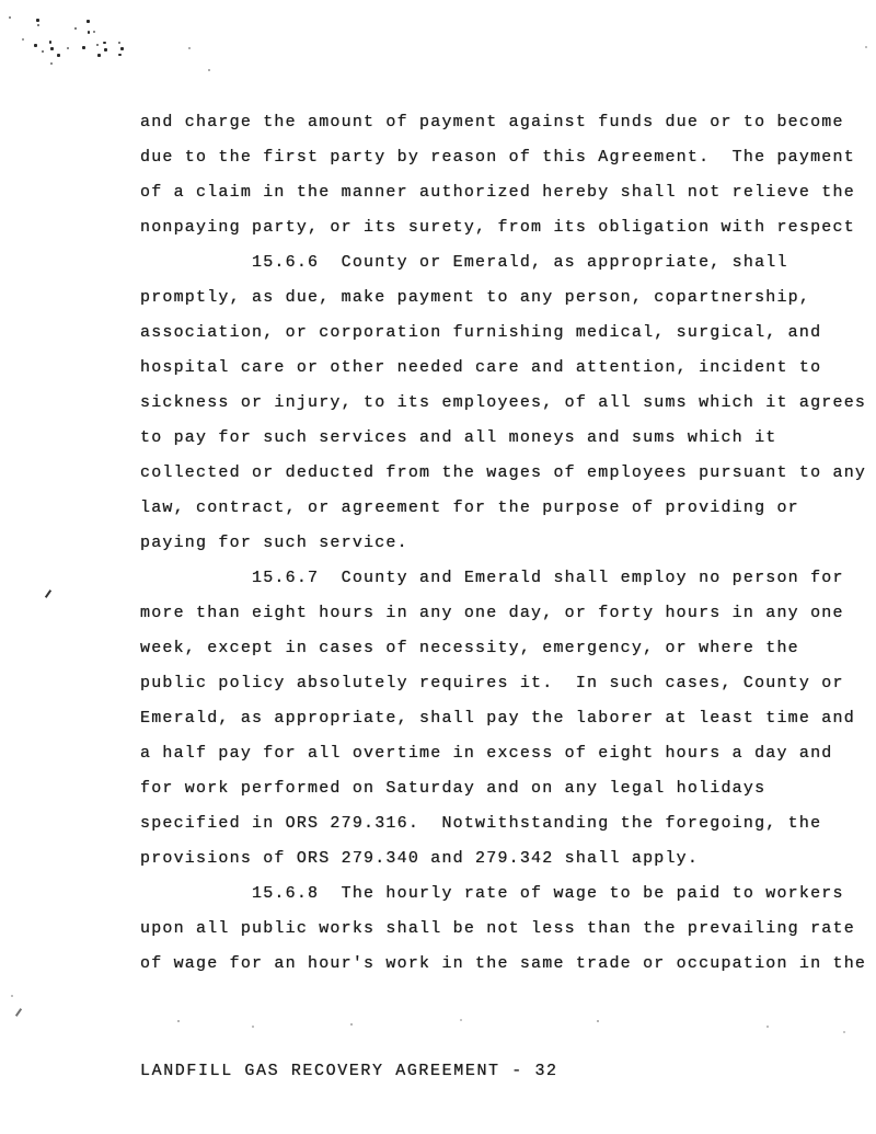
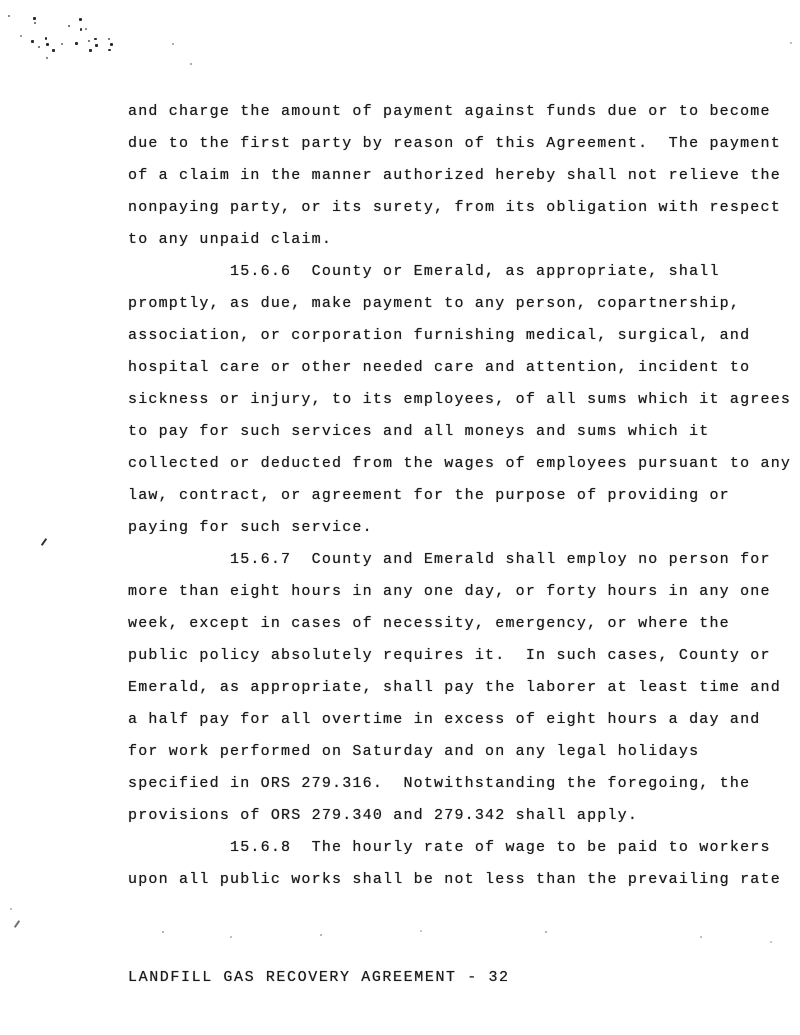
  and charge the amount of payment against funds due or to become
  due to the first party by reason of this Agreement. The payment
  of a claim in the manner authorized hereby shall not relieve the
  nonpaying party, or its surety, from its obligation with respect
+ to any unpaid claim.
  15.6.6 County or Emerald, as appropriate, shall
  promptly, as due, make payment to any person, copartnership,
  association, or corporation furnishing medical, surgical, and
  hospital care or other needed care and attention, incident to
  sickness or injury, to its employees, of all sums which it agrees
  to pay for such services and all moneys and sums which it
  collected or deducted from the wages of employees pursuant to any
  law, contract, or agreement for the purpose of providing or
  paying for such service.
  15.6.7 County and Emerald shall employ no person for
  more than eight hours in any one day, or forty hours in any one
  week, except in cases of necessity, emergency, or where the
  public policy absolutely requires it. In such cases, County or
  Emerald, as appropriate, shall pay the laborer at least time and
  a half pay for all overtime in excess of eight hours a day and
  for work performed on Saturday and on any legal holidays
  specified in ORS 279.316. Notwithstanding the foregoing, the
  provisions of ORS 279.340 and 279.342 shall apply.
  15.6.8 The hourly rate of wage to be paid to workers
  upon all public works shall be not less than the prevailing rate
- of wage for an hour's work in the same trade or occupation in the
  LANDFILL GAS RECOVERY AGREEMENT - 32
